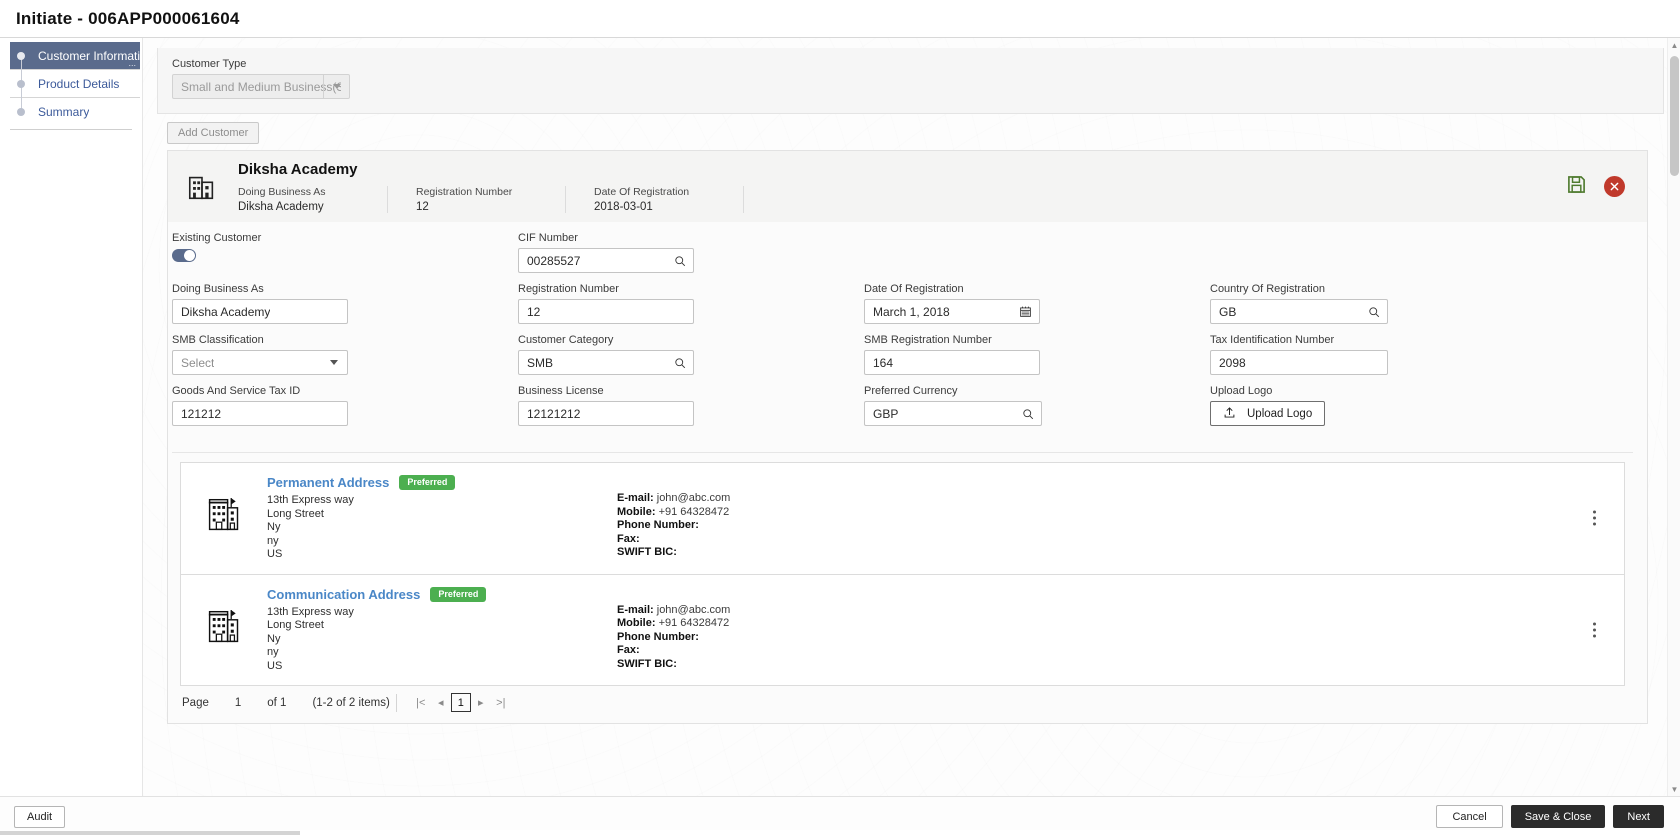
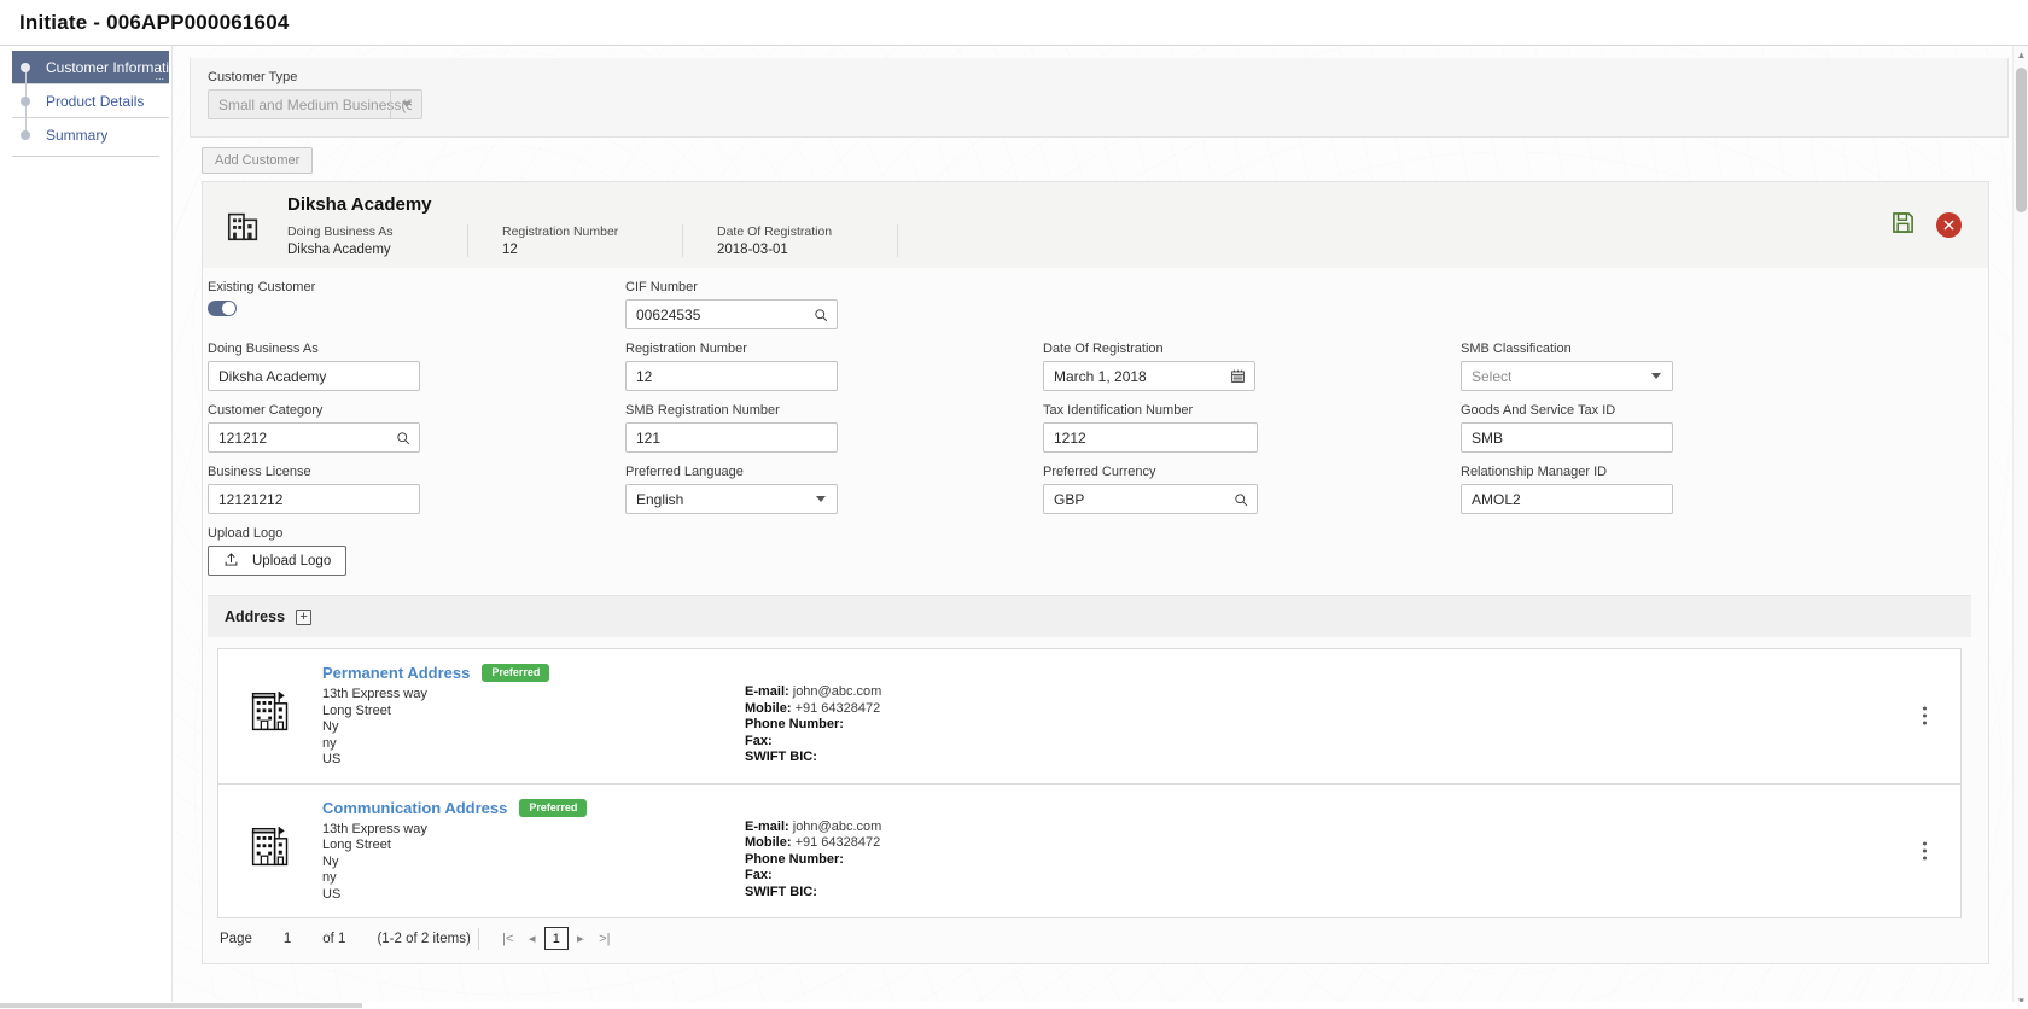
  Initiate - 006APP000061604
  Customer Informati
  ...
  Product Details
  Summary
  Customer Type
  Small and Medium Business(S
  Add Customer
  Diksha Academy
  Doing Business As
  Diksha Academy
  Registration Number
  12
  Date Of Registration
  2018-03-01
  Existing Customer
  CIF Number
- 00285527
+ 00624535
  Doing Business As
  Diksha Academy
  Registration Number
  12
  Date Of Registration
  March 1, 2018
- Country Of Registration
- GB
  SMB Classification
  Select
  Customer Category
- SMB
+ 121212
  SMB Registration Number
- 164
+ 121
  Tax Identification Number
- 2098
+ 1212
  Goods And Service Tax ID
- 121212
+ SMB
  Business License
  12121212
+ Preferred Language
+ English
  Preferred Currency
  GBP
+ Relationship Manager ID
+ AMOL2
  Upload Logo
  Upload Logo
+ Address
+ +
  Permanent Address
  Preferred
  13th Express way
  Long Street
  Ny
  ny
  US
  E-mail: john@abc.com
  Mobile: +91 64328472
  Phone Number:
  Fax:
  SWIFT BIC:
  Communication Address
  Preferred
  13th Express way
  Long Street
  Ny
  ny
  US
  E-mail: john@abc.com
  Mobile: +91 64328472
  Phone Number:
  Fax:
  SWIFT BIC:
  Page
  1
  of 1
  (1-2 of 2 items)
  |<
  ◂
  1
  ▸
  >|
  ▲
  ▼
- Audit
- Cancel
- Save & Close
- Next
